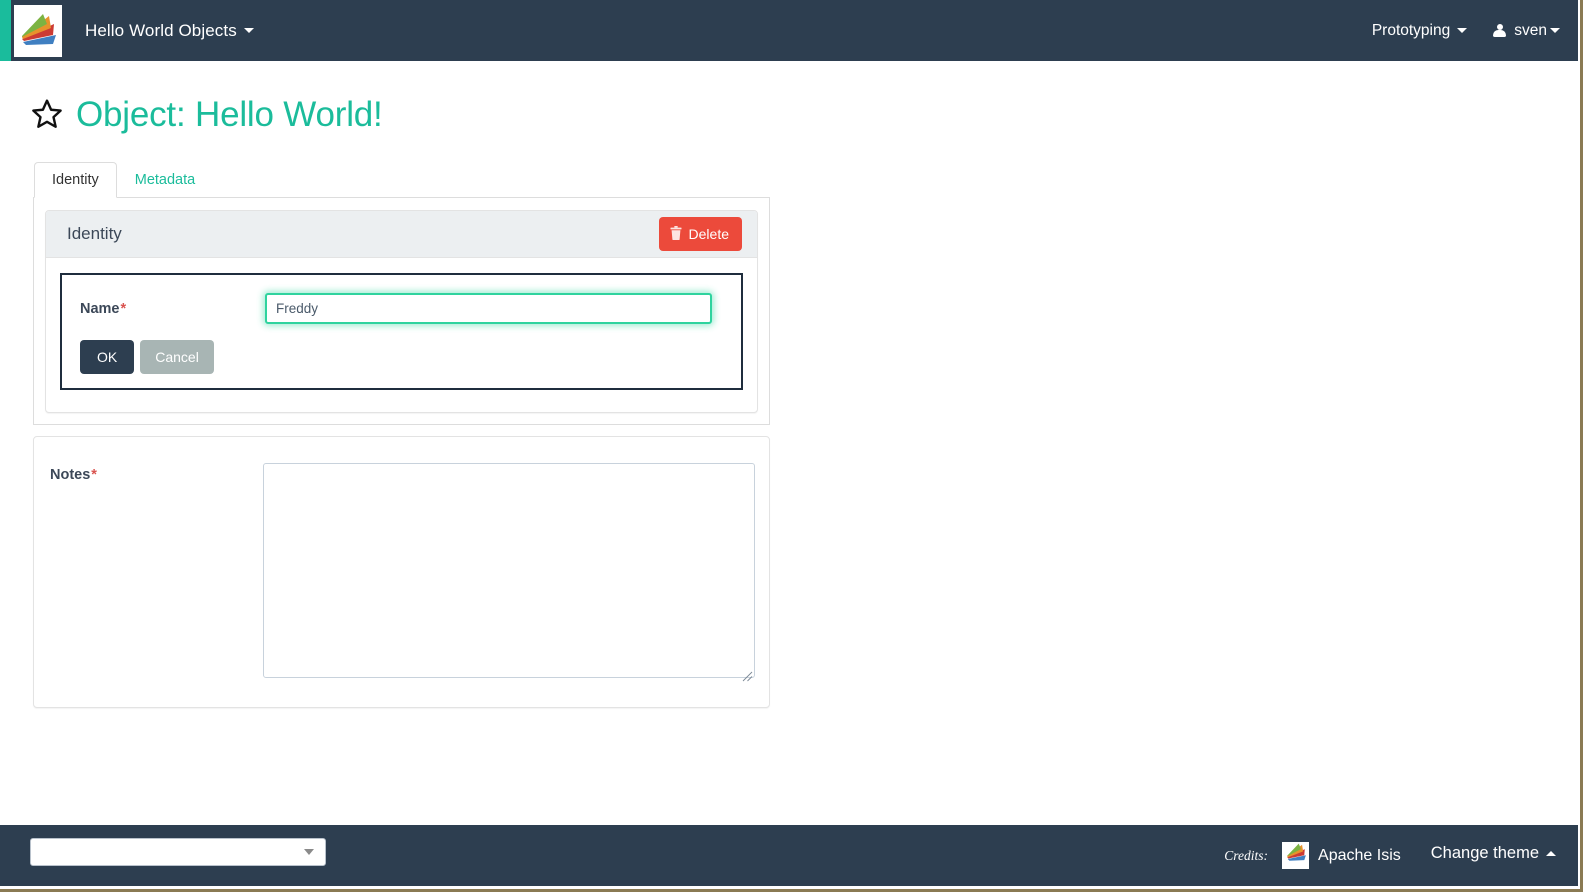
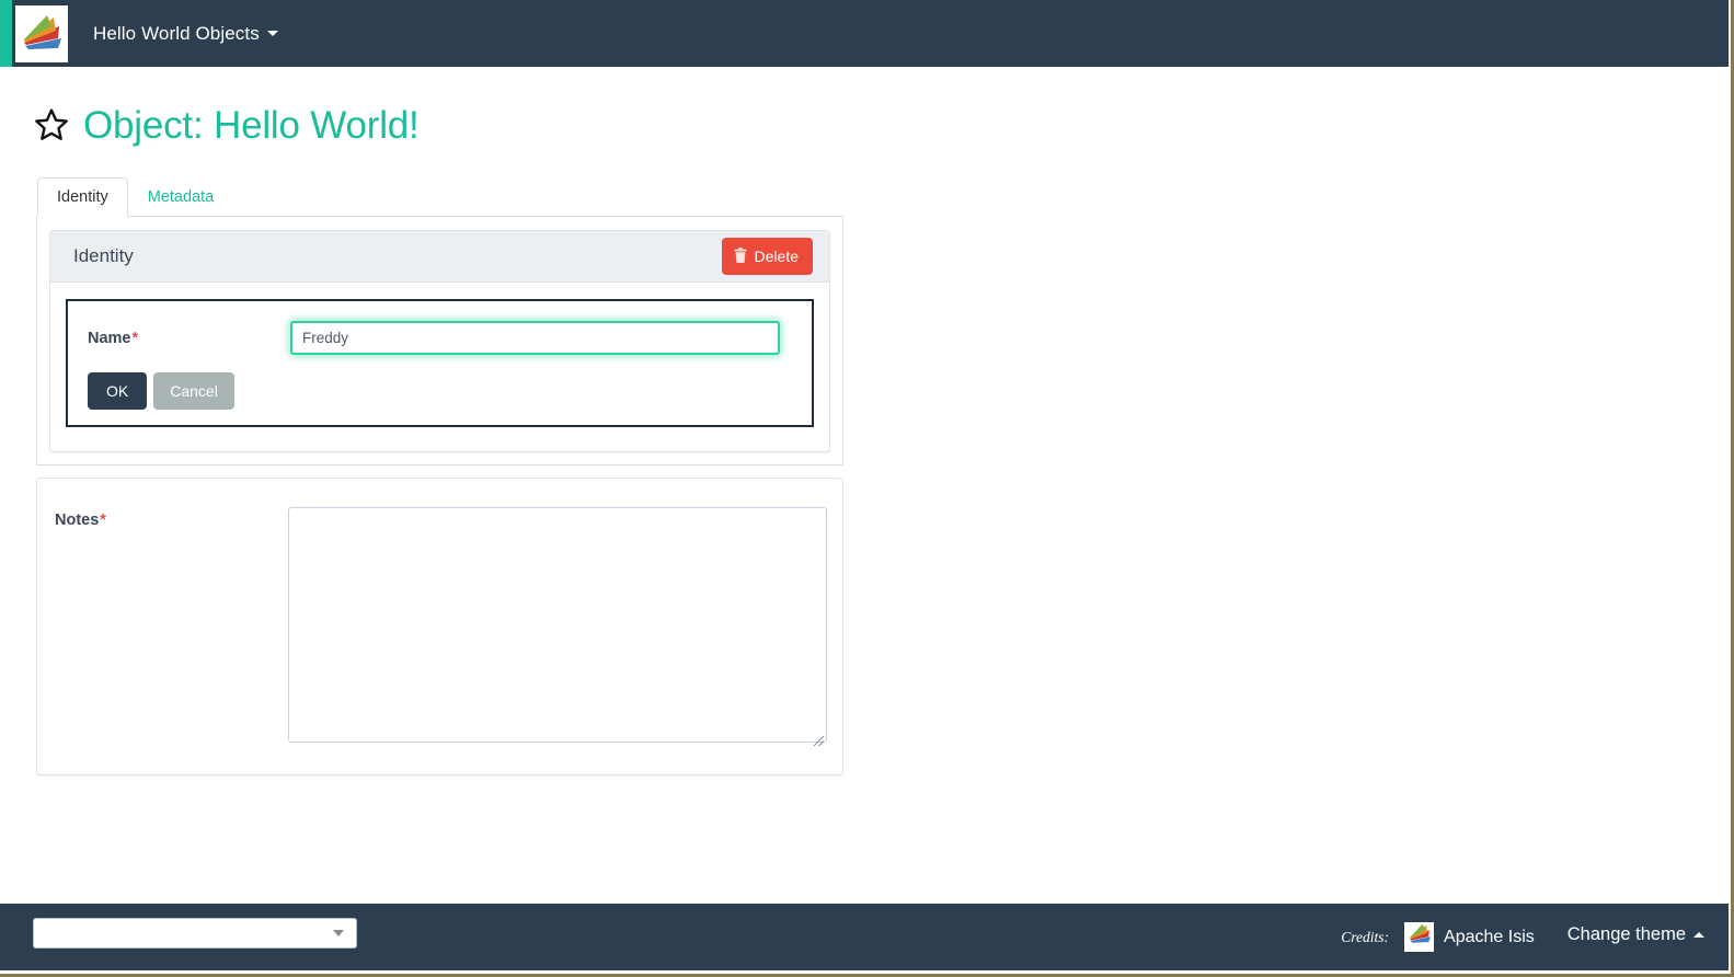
  Hello World Objects
- Prototyping
- sven
  Object: Hello World!
  Identity
  Metadata
  Identity
  Delete
  Name*
  Freddy
  OK
  Cancel
  Notes*
  Credits:
  Apache Isis
  Change theme
